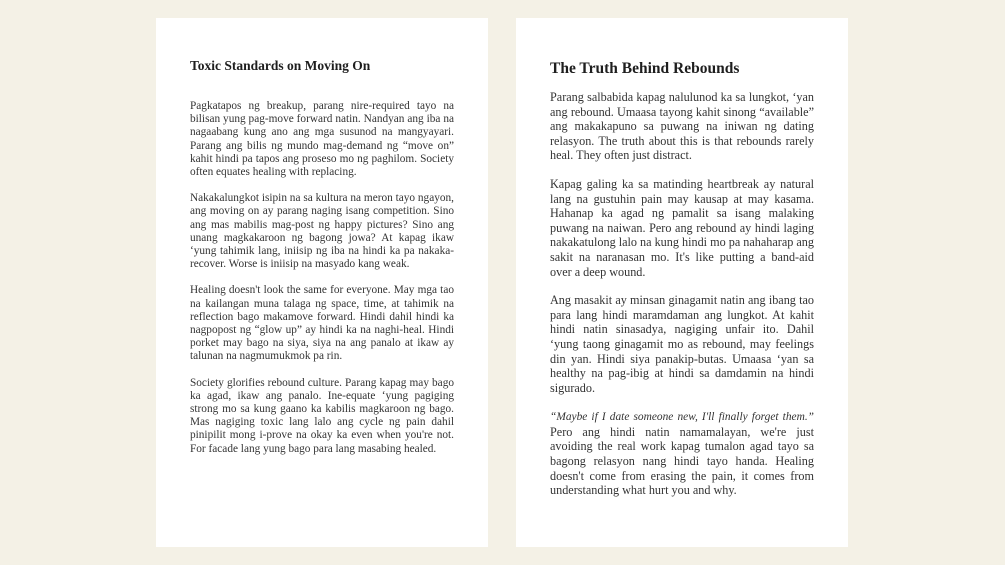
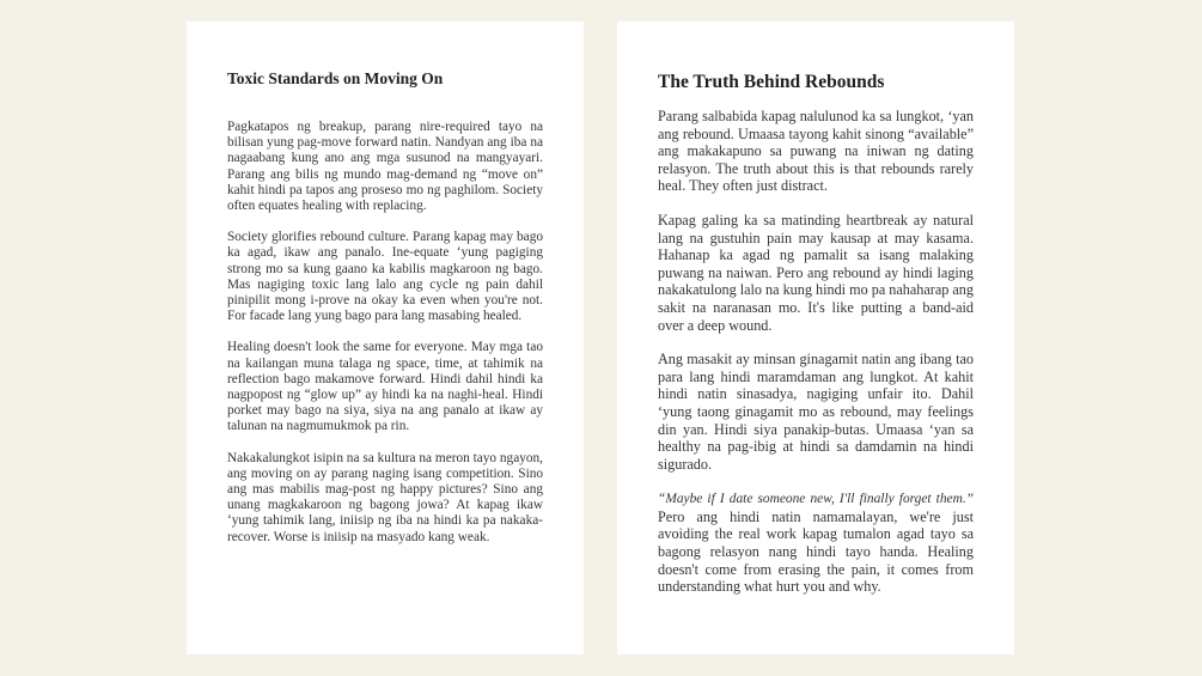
  Toxic Standards on Moving On
  Pagkatapos ng breakup, parang nire-required tayo na bilisan yung pag-move forward natin. Nandyan ang iba na nagaabang kung ano ang mga susunod na mangyayari. Parang ang bilis ng mundo mag-demand ng “move on” kahit hindi pa tapos ang proseso mo ng paghilom. Society often equates healing with replacing.
- Nakakalungkot isipin na sa kultura na meron tayo ngayon, ang moving on ay parang naging isang competition. Sino ang mas mabilis mag-post ng happy pictures? Sino ang unang magkakaroon ng bagong jowa? At kapag ikaw ‘yung tahimik lang, iniisip ng iba na hindi ka pa nakaka-recover. Worse is iniisip na masyado kang weak.
+ Society glorifies rebound culture. Parang kapag may bago ka agad, ikaw ang panalo. Ine-equate ‘yung pagiging strong mo sa kung gaano ka kabilis magkaroon ng bago. Mas nagiging toxic lang lalo ang cycle ng pain dahil pinipilit mong i-prove na okay ka even when you're not. For facade lang yung bago para lang masabing healed.
  Healing doesn't look the same for everyone. May mga tao na kailangan muna talaga ng space, time, at tahimik na reflection bago makamove forward. Hindi dahil hindi ka nagpopost ng “glow up” ay hindi ka na naghi-heal. Hindi porket may bago na siya, siya na ang panalo at ikaw ay talunan na nagmumukmok pa rin.
- Society glorifies rebound culture. Parang kapag may bago ka agad, ikaw ang panalo. Ine-equate ‘yung pagiging strong mo sa kung gaano ka kabilis magkaroon ng bago. Mas nagiging toxic lang lalo ang cycle ng pain dahil pinipilit mong i-prove na okay ka even when you're not. For facade lang yung bago para lang masabing healed.
+ Nakakalungkot isipin na sa kultura na meron tayo ngayon, ang moving on ay parang naging isang competition. Sino ang mas mabilis mag-post ng happy pictures? Sino ang unang magkakaroon ng bagong jowa? At kapag ikaw ‘yung tahimik lang, iniisip ng iba na hindi ka pa nakaka-recover. Worse is iniisip na masyado kang weak.
  The Truth Behind Rebounds
  Parang salbabida kapag nalulunod ka sa lungkot, ‘yan ang rebound. Umaasa tayong kahit sinong “available” ang makakapuno sa puwang na iniwan ng dating relasyon. The truth about this is that rebounds rarely heal. They often just distract.
  Kapag galing ka sa matinding heartbreak ay natural lang na gustuhin pain may kausap at may kasama. Hahanap ka agad ng pamalit sa isang malaking puwang na naiwan. Pero ang rebound ay hindi laging nakakatulong lalo na kung hindi mo pa nahaharap ang sakit na naranasan mo. It's like putting a band-aid over a deep wound.
  Ang masakit ay minsan ginagamit natin ang ibang tao para lang hindi maramdaman ang lungkot. At kahit hindi natin sinasadya, nagiging unfair ito. Dahil ‘yung taong ginagamit mo as rebound, may feelings din yan. Hindi siya panakip-butas. Umaasa ‘yan sa healthy na pag-ibig at hindi sa damdamin na hindi sigurado.
  “Maybe if I date someone new, I'll finally forget them.” Pero ang hindi natin namamalayan, we're just avoiding the real work kapag tumalon agad tayo sa bagong relasyon nang hindi tayo handa. Healing doesn't come from erasing the pain, it comes from understanding what hurt you and why.
